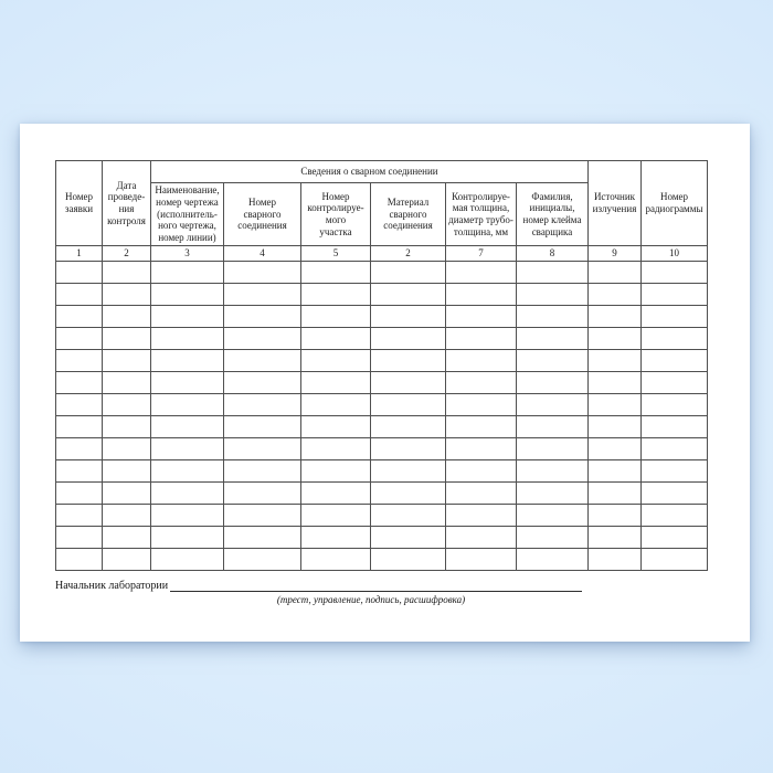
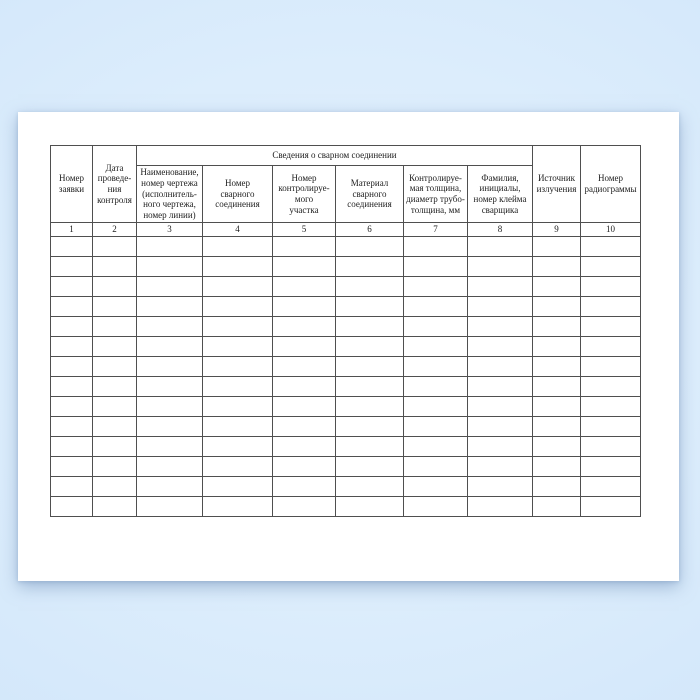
  Номер заявки	Дата проведе- ния контроля	Сведения о сварном соединении	Источник излучения	Номер радиограммы
  Наименование, номер чертежа (исполнитель- ного чертежа, номер линии)	Номер сварного соединения	Номер контролируе- мого участка	Материал сварного соединения	Контролируе- мая толщина, диаметр трубо- толщина, мм	Фамилия, инициалы, номер клейма сварщика
- 1	2	3	4	5	2	7	8	9	10
+ 1	2	3	4	5	6	7	8	9	10
- Начальник лаборатории
- (трест, управление, подпись, расшифровка)
